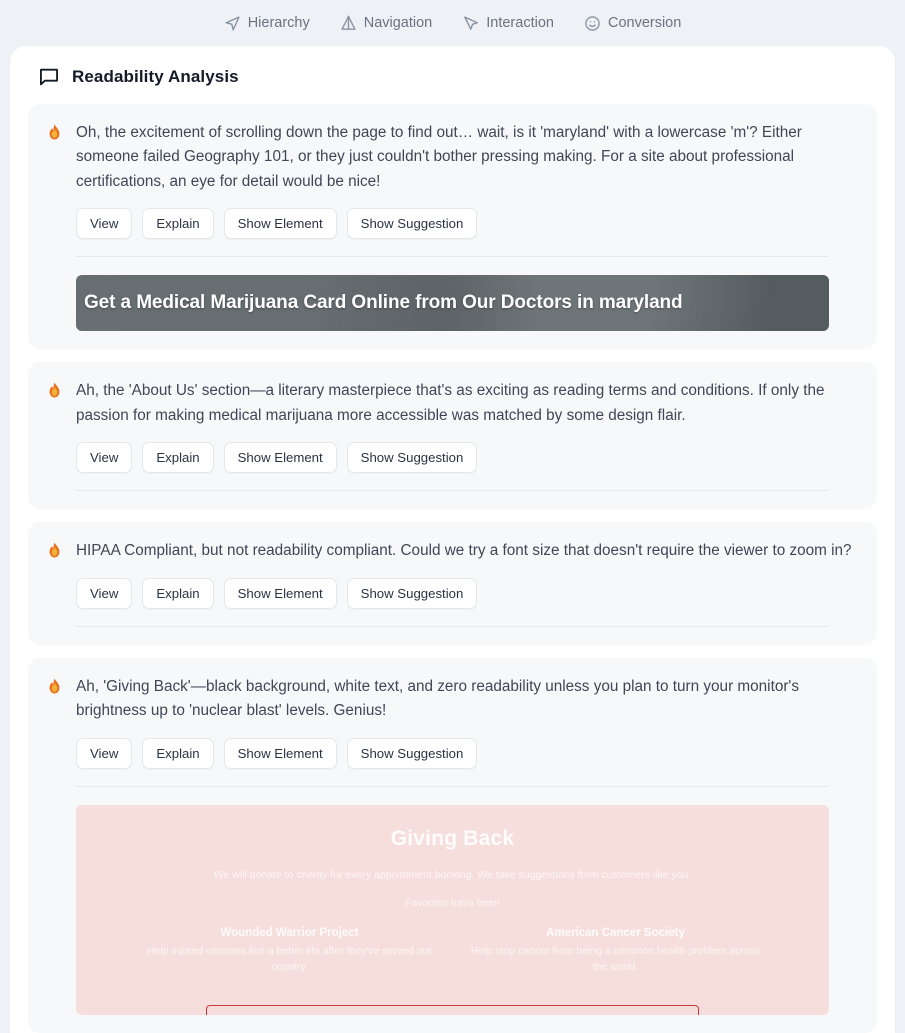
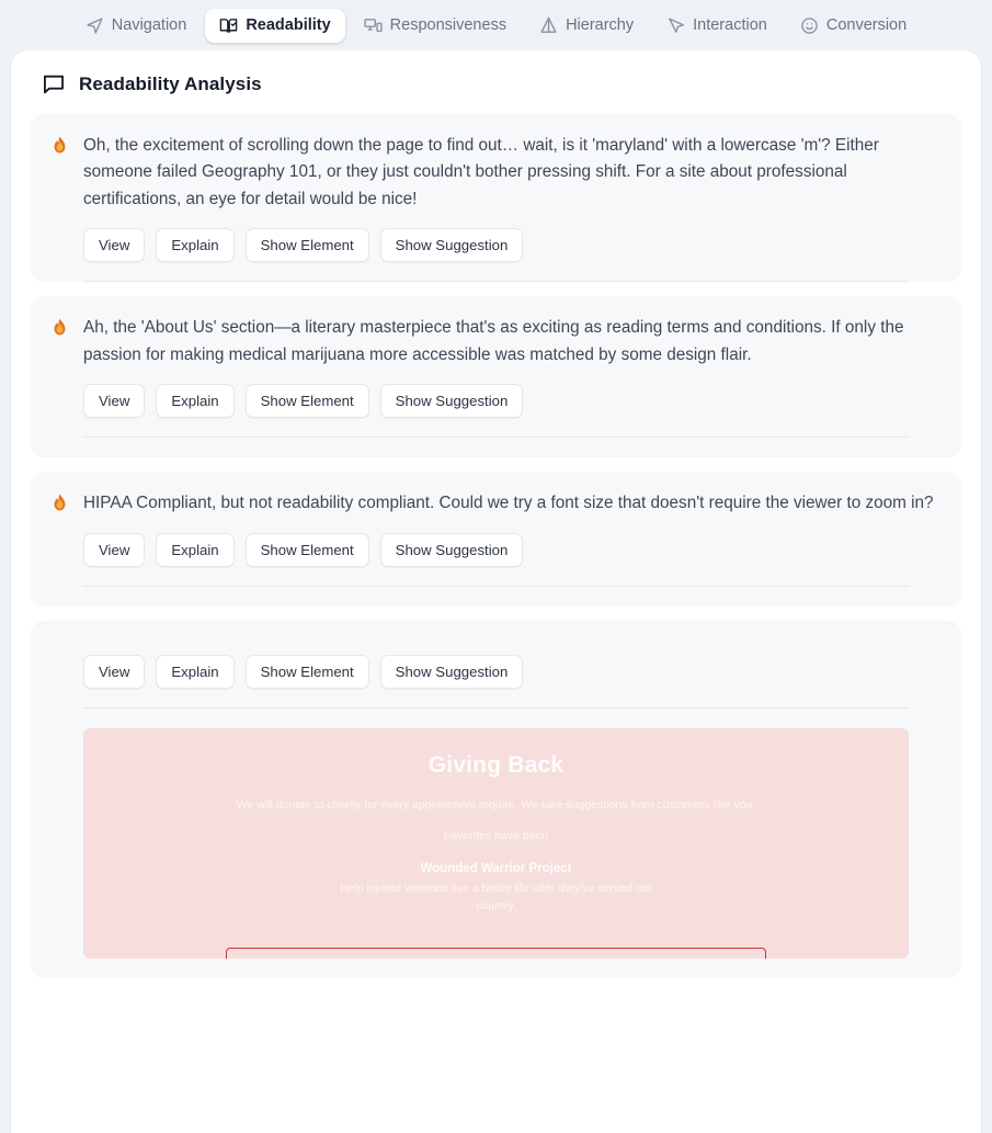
- Hierarchy
+ Navigation
+ Readability
+ Responsiveness
- Navigation
+ Hierarchy
  Interaction
  Conversion
  Readability Analysis
- Oh, the excitement of scrolling down the page to find out… wait, is it 'maryland' with a lowercase 'm'? Either someone failed Geography 101, or they just couldn't bother pressing making. For a site about professional certifications, an eye for detail would be nice!
+ Oh, the excitement of scrolling down the page to find out… wait, is it 'maryland' with a lowercase 'm'? Either someone failed Geography 101, or they just couldn't bother pressing shift. For a site about professional certifications, an eye for detail would be nice!
  View
  Explain
  Show Element
  Show Suggestion
- Get a Medical Marijuana Card Online from Our Doctors in maryland
  Ah, the 'About Us' section—a literary masterpiece that's as exciting as reading terms and conditions. If only the passion for making medical marijuana more accessible was matched by some design flair.
  View
  Explain
  Show Element
  Show Suggestion
  HIPAA Compliant, but not readability compliant. Could we try a font size that doesn't require the viewer to zoom in?
  View
  Explain
  Show Element
  Show Suggestion
- Ah, 'Giving Back'—black background, white text, and zero readability unless you plan to turn your monitor's brightness up to 'nuclear blast' levels. Genius!
  View
  Explain
  Show Element
  Show Suggestion
  Giving Back
- We will donate to charity for every appointment booking. We take suggestions from customers like you.
+ We will donate to charity for every appointment require. We take suggestions from customers like you.
  Wounded Warrior Project
- American Cancer Society
